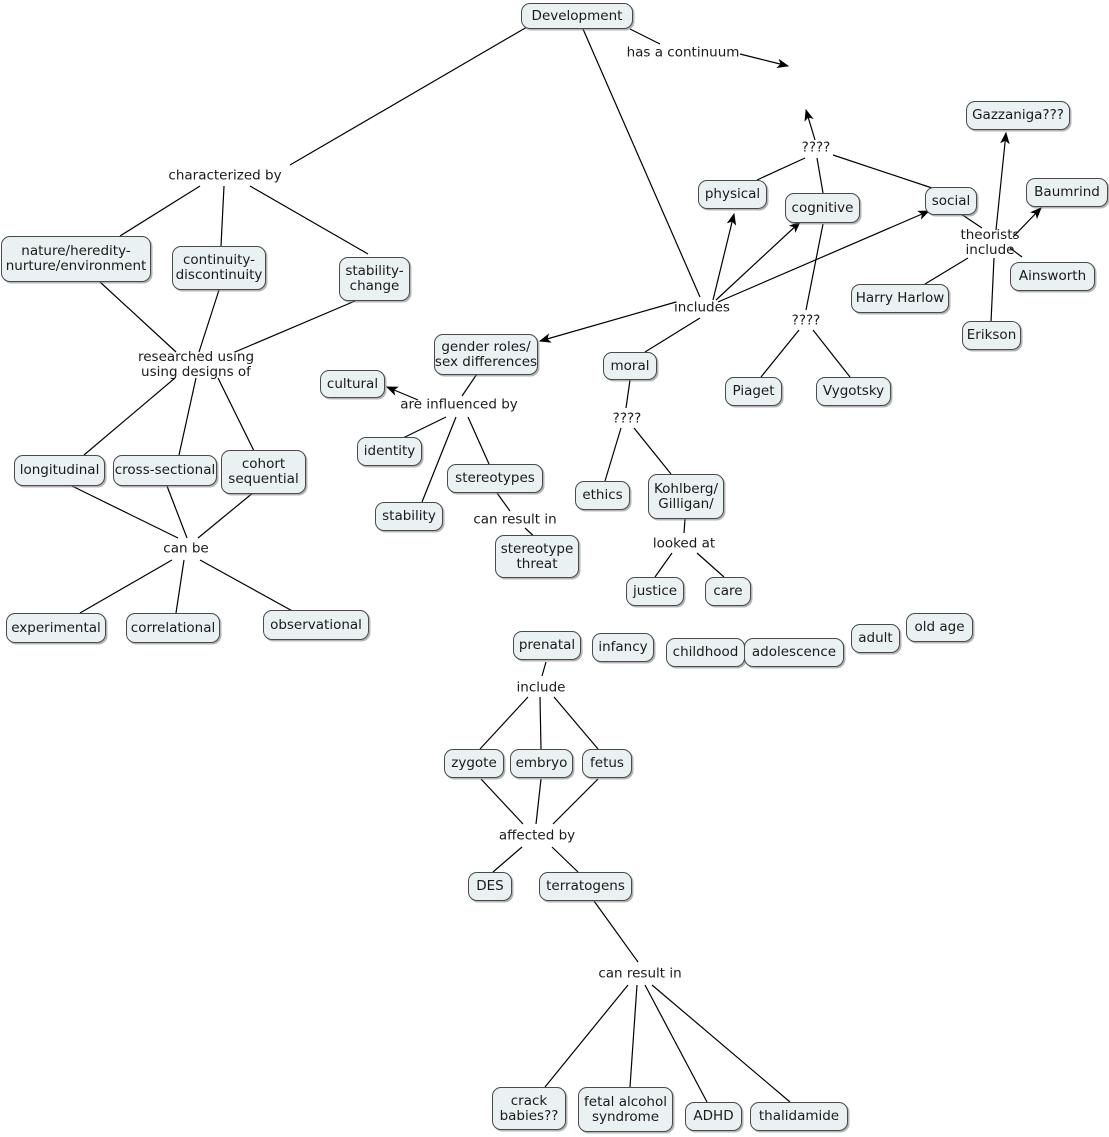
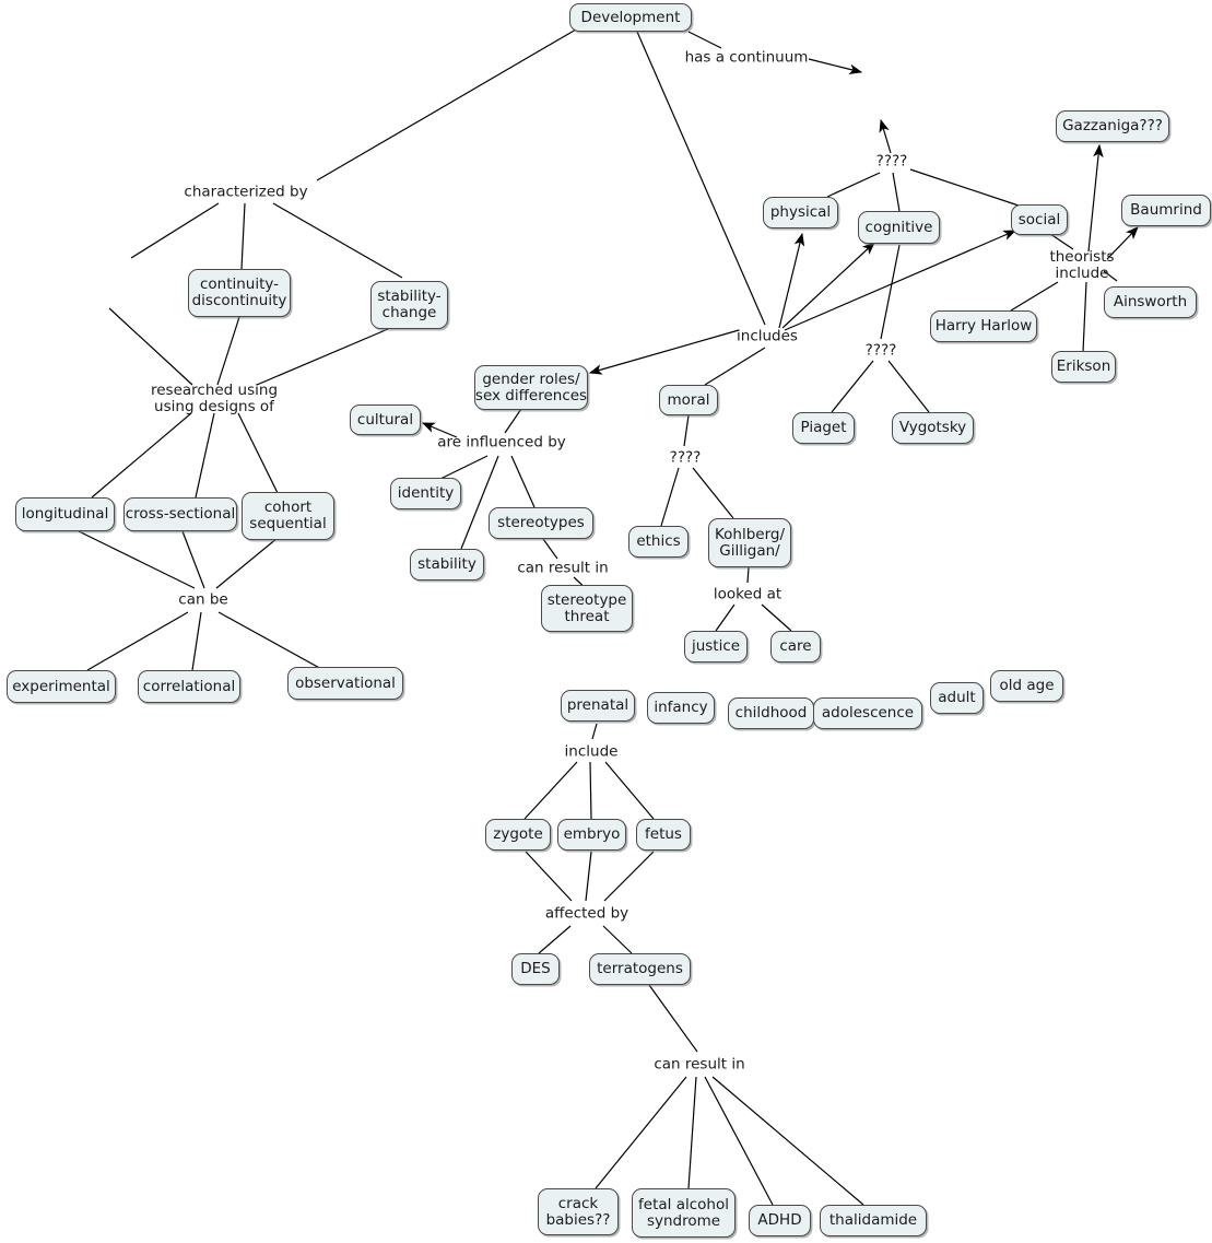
  Development
- nature/heredity-
- nurture/environment
  continuity-
  discontinuity
  stability-
  change
  longitudinal
  cross-sectional
  cohort
  sequential
  experimental
  correlational
  observational
  gender roles/
  sex differences
  cultural
  identity
  stability
  stereotypes
  stereotype
  threat
  moral
  ethics
  Kohlberg/
  Gilligan/
  justice
  care
  physical
  cognitive
  social
  Piaget
  Vygotsky
  Harry Harlow
  Gazzaniga???
  Baumrind
  Ainsworth
  Erikson
  prenatal
  infancy
  childhood
  adolescence
  adult
  old age
  zygote
  embryo
  fetus
  DES
  terratogens
  crack
  babies??
  fetal alcohol
  syndrome
  ADHD
  thalidamide
  has a continuum
  characterized by
  researched using
  using designs of
  can be
  includes
  are influenced by
  can result in
  ????
  looked at
  ????
  ????
  theorists
  include
  include
  affected by
  can result in
